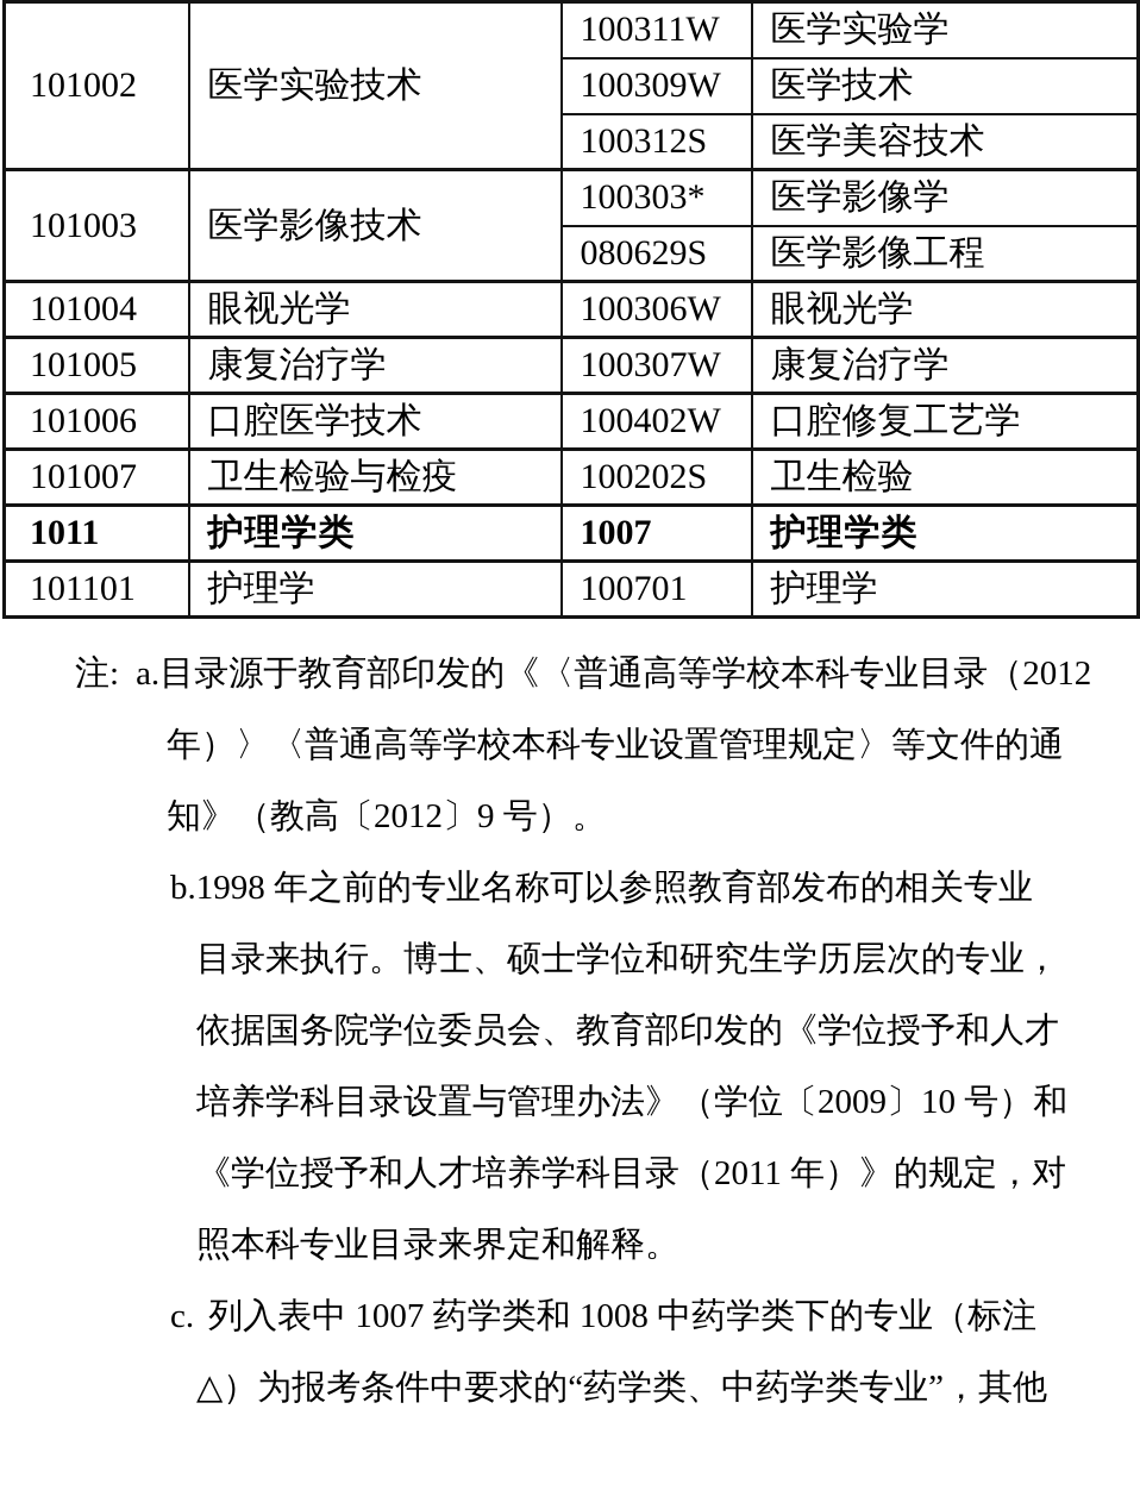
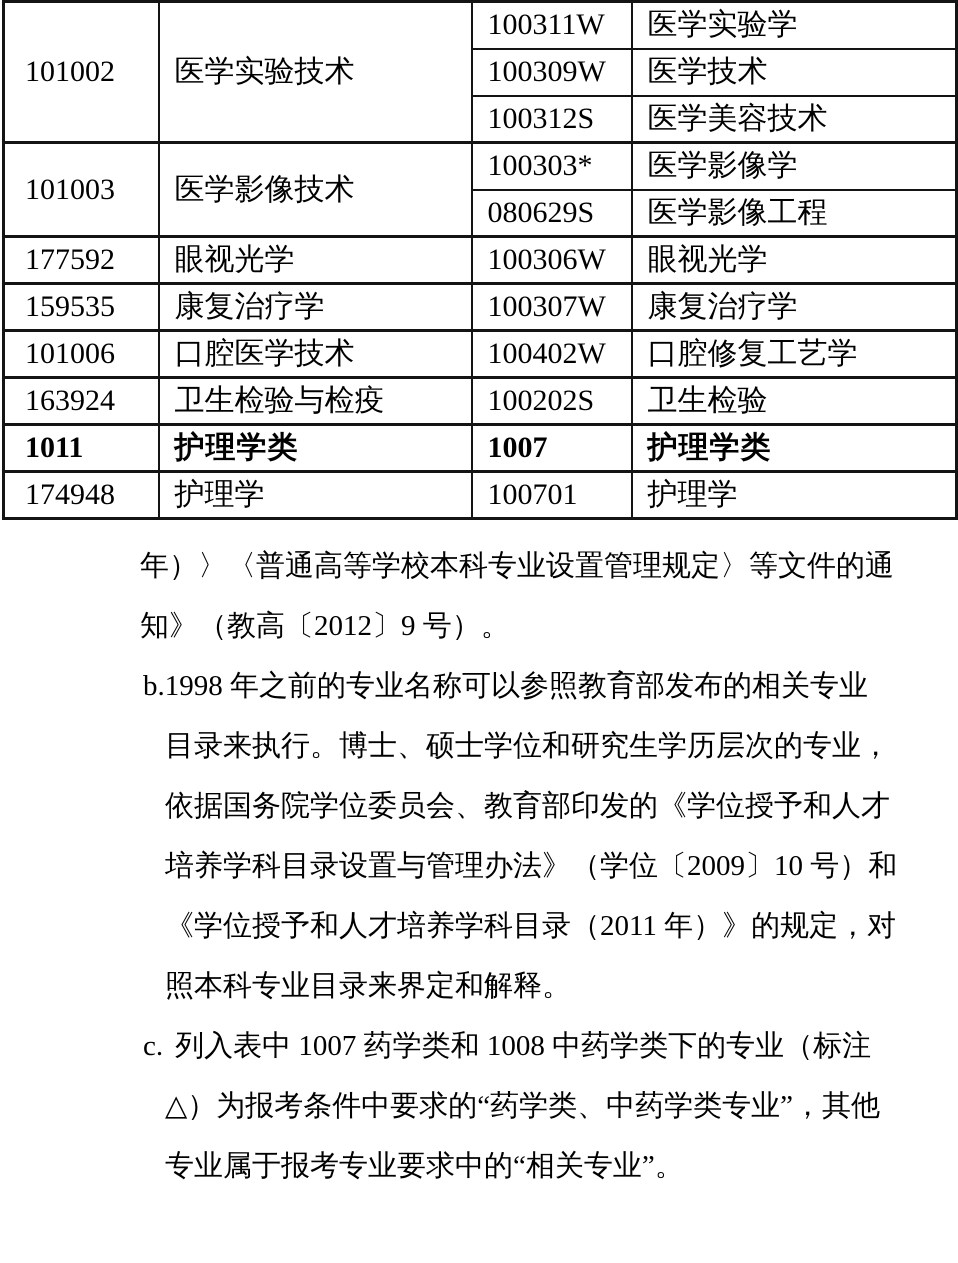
  101002	医学实验技术	100311W	医学实验学
  100309W	医学技术
  100312S	医学美容技术
  101003	医学影像技术	100303*	医学影像学
  080629S	医学影像工程
- 101004	眼视光学	100306W	眼视光学
+ 177592	眼视光学	100306W	眼视光学
- 101005	康复治疗学	100307W	康复治疗学
+ 159535	康复治疗学	100307W	康复治疗学
  101006	口腔医学技术	100402W	口腔修复工艺学
- 101007	卫生检验与检疫	100202S	卫生检验
+ 163924	卫生检验与检疫	100202S	卫生检验
  1011	护理学类	1007	护理学类
- 101101	护理学	100701	护理学
+ 174948	护理学	100701	护理学
- 注: a.目录源于教育部印发的《〈普通高等学校本科专业目录（2012
  年）〉〈普通高等学校本科专业设置管理规定〉等文件的通
  知》（教高〔2012〕9 号）。
  b.1998 年之前的专业名称可以参照教育部发布的相关专业
  目录来执行。博士、硕士学位和研究生学历层次的专业，
  依据国务院学位委员会、教育部印发的《学位授予和人才
  培养学科目录设置与管理办法》（学位〔2009〕10 号）和
  《学位授予和人才培养学科目录（2011 年）》的规定，对
  照本科专业目录来界定和解释。
  c. 列入表中 1007 药学类和 1008 中药学类下的专业（标注
  △）为报考条件中要求的“药学类、中药学类专业”，其他
+ 专业属于报考专业要求中的“相关专业”。
